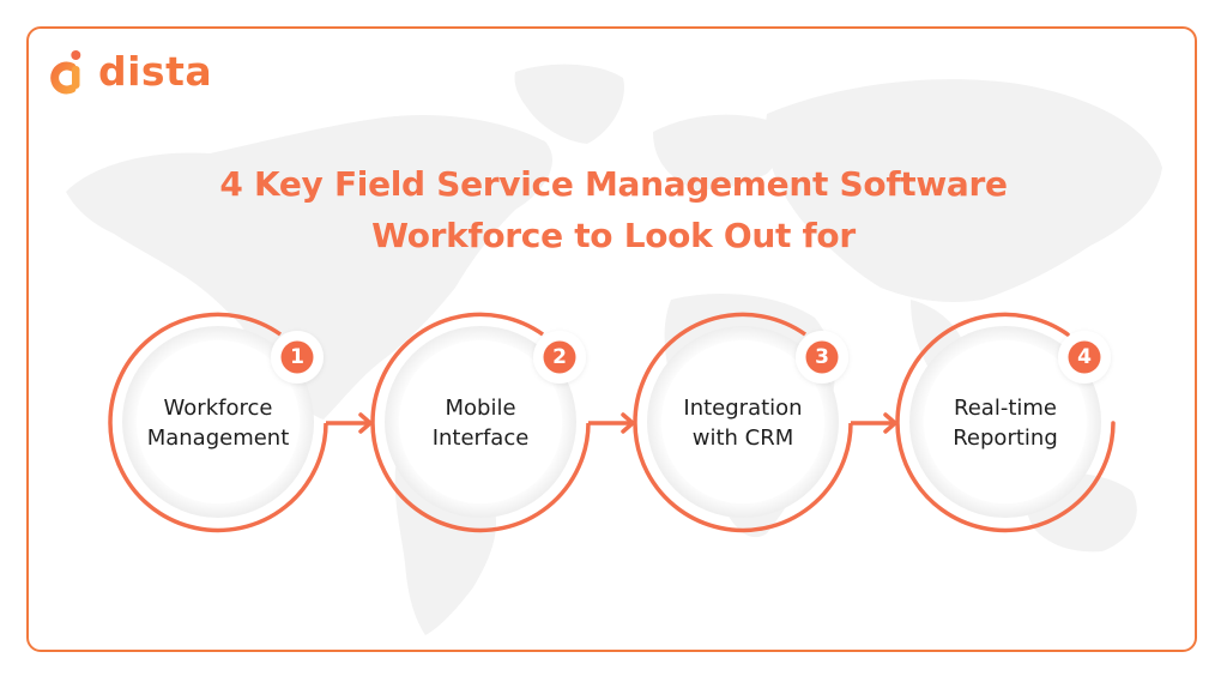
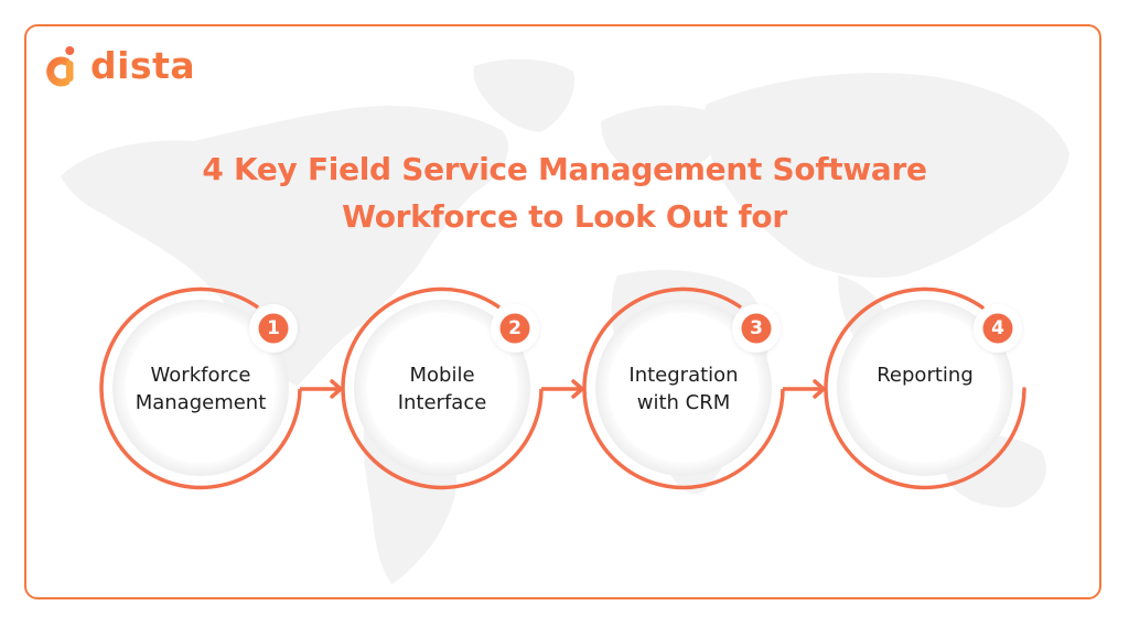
  dista
  4 Key Field Service Management Software
  Workforce to Look Out for
  1
  2
  3
  4
  Workforce
  Management
  Mobile
  Interface
  Integration
  with CRM
- Real-time
  Reporting
